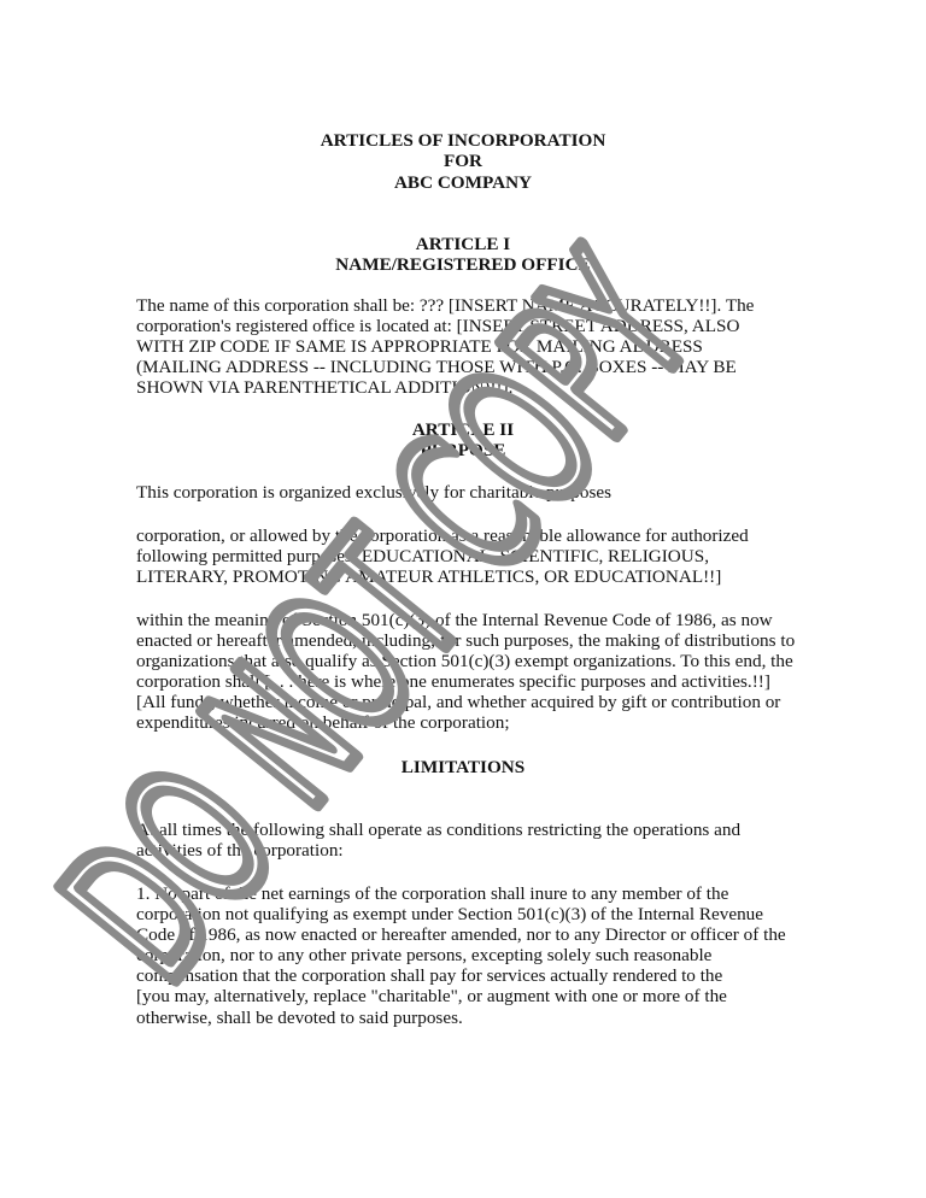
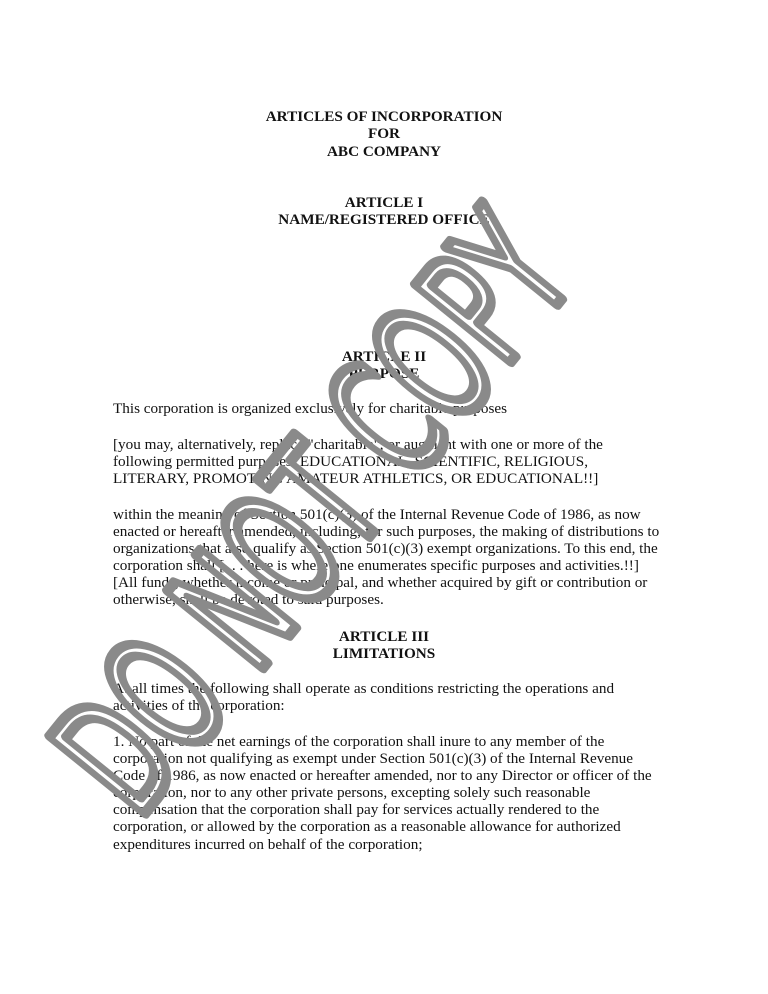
  ARTICLES OF INCORPORATION
  FOR
  ABC COMPANY
  ARTICLE I
  NAME/REGISTERED OFFICE
- The name of this corporation shall be: ??? [INSERT NAME ACCURATELY!!]. The
- corporation's registered office is located at: [INSERT STREET ADDRESS, ALSO
- WITH ZIP CODE IF SAME IS APPROPRIATE FOR MAILING ADDRESS
- (MAILING ADDRESS -- INCLUDING THOSE WITH P.O. BOXES -- MAY BE
- SHOWN VIA PARENTHETICAL ADDITION)!!].
  ARTICLE II
  PURPOSE
  This corporation is organized exclusively for charitable purposes
- corporation, or allowed by the corporation as a reasonable allowance for authorized
+ [you may, alternatively, replace "charitable", or augment with one or more of the
  following permitted purposes: EDUCATIONAL, SCIENTIFIC, RELIGIOUS,
  LITERARY, PROMOTING AMATEUR ATHLETICS, OR EDUCATIONAL!!]
  within the meaning of Section 501(c)(3) of the Internal Revenue Code of 1986, as now
  enacted or hereafter amended, including, for such purposes, the making of distributions to
  organizations that also qualify as Section 501(c)(3) exempt organizations. To this end, the
  corporation shall [. . . here is where one enumerates specific purposes and activities.!!]
  [All funds, whether income or principal, and whether acquired by gift or contribution or
- expenditures incurred on behalf of the corporation;
+ otherwise, shall be devoted to said purposes.
+ ARTICLE III
  LIMITATIONS
  At all times the following shall operate as conditions restricting the operations and
  activities of the corporation:
  1. No part of the net earnings of the corporation shall inure to any member of the
  corporation not qualifying as exempt under Section 501(c)(3) of the Internal Revenue
  Code of 1986, as now enacted or hereafter amended, nor to any Director or officer of the
  corporation, nor to any other private persons, excepting solely such reasonable
  compensation that the corporation shall pay for services actually rendered to the
- [you may, alternatively, replace "charitable", or augment with one or more of the
+ corporation, or allowed by the corporation as a reasonable allowance for authorized
- otherwise, shall be devoted to said purposes.
+ expenditures incurred on behalf of the corporation;
